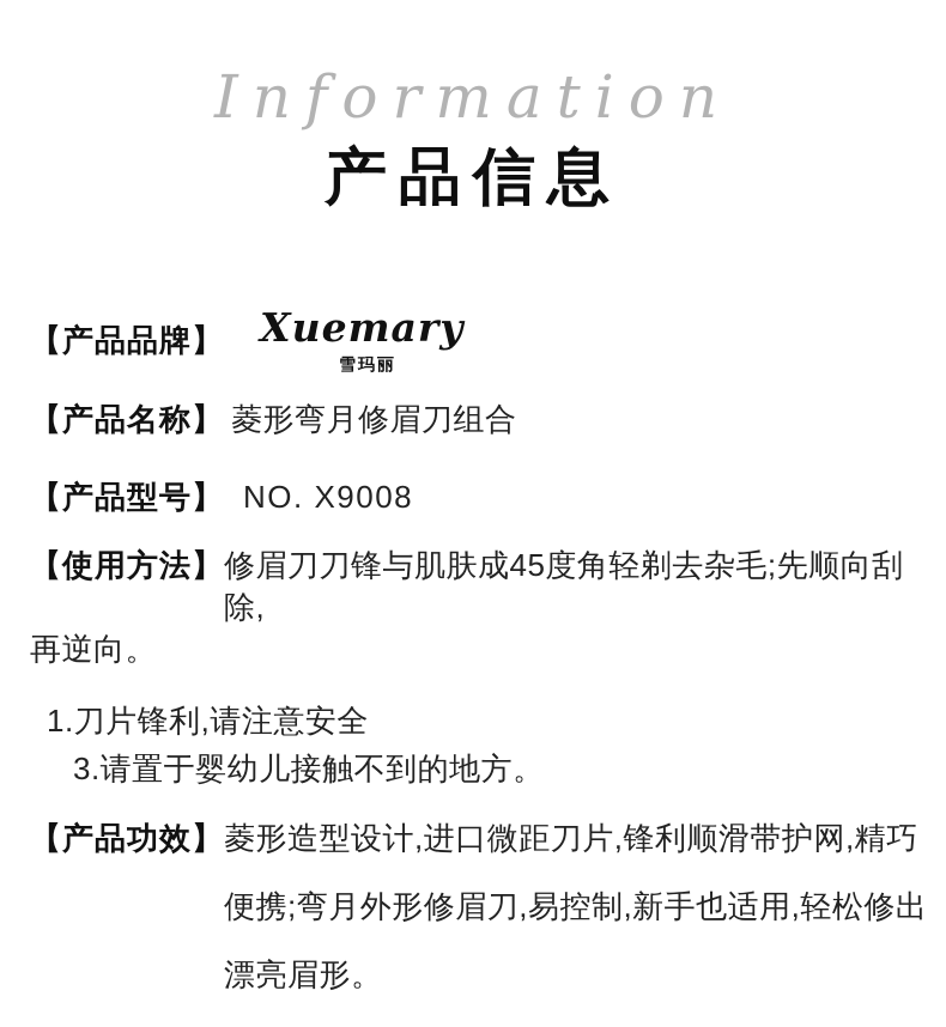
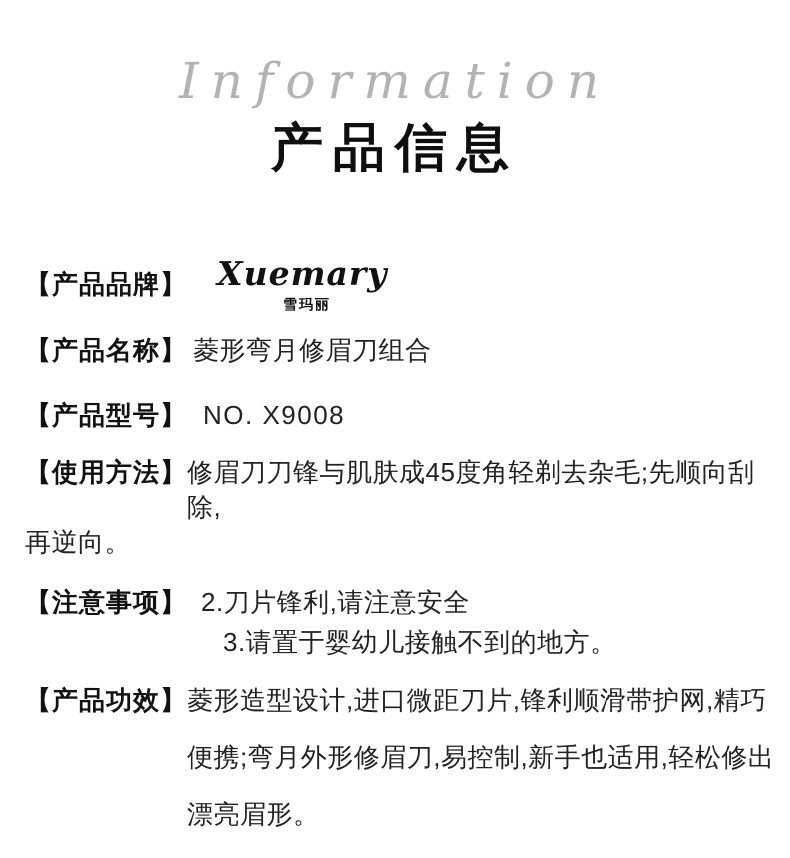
  Information
  产品信息
  【产品品牌】
  Xuemary
  雪玛丽
  【产品名称】
  菱形弯月修眉刀组合
  【产品型号】
  NO. X9008
  【使用方法】
  修眉刀刀锋与肌肤成45度角轻剃去杂毛;先顺向刮除,
  再逆向。
+ 【注意事项】
- 1.刀片锋利,请注意安全
+ 2.刀片锋利,请注意安全
  3.请置于婴幼儿接触不到的地方。
  【产品功效】
  菱形造型设计,进口微距刀片,锋利顺滑带护网,精巧
  便携;弯月外形修眉刀,易控制,新手也适用,轻松修出
  漂亮眉形。
